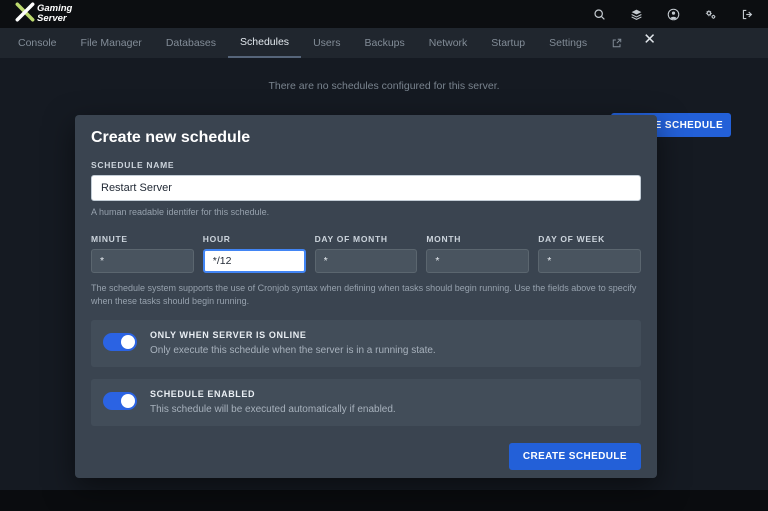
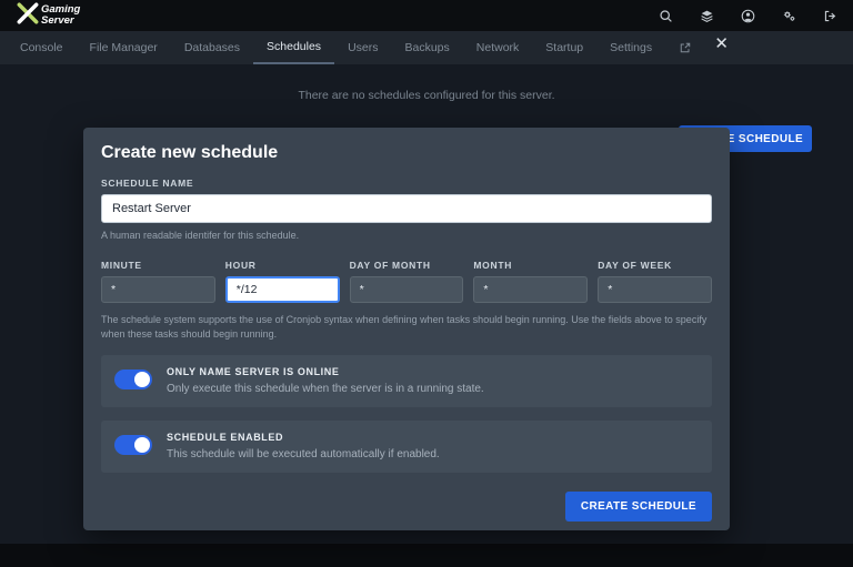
  Gaming
  Server
  Console
  File Manager
  Databases
  Schedules
  Users
  Backups
  Network
  Startup
  Settings
  There are no schedules configured for this server.
  ✕
  Create new schedule
  SCHEDULE NAME
  Restart Server
  A human readable identifer for this schedule.
  MINUTE
  *
  HOUR
  */12
  DAY OF MONTH
  *
  MONTH
  *
  DAY OF WEEK
  *
  The schedule system supports the use of Cronjob syntax when defining when tasks should begin running. Use the fields above to specify when these tasks should begin running.
- ONLY WHEN SERVER IS ONLINE
+ ONLY NAME SERVER IS ONLINE
  Only execute this schedule when the server is in a running state.
  SCHEDULE ENABLED
  This schedule will be executed automatically if enabled.
  CREATE SCHEDULE
